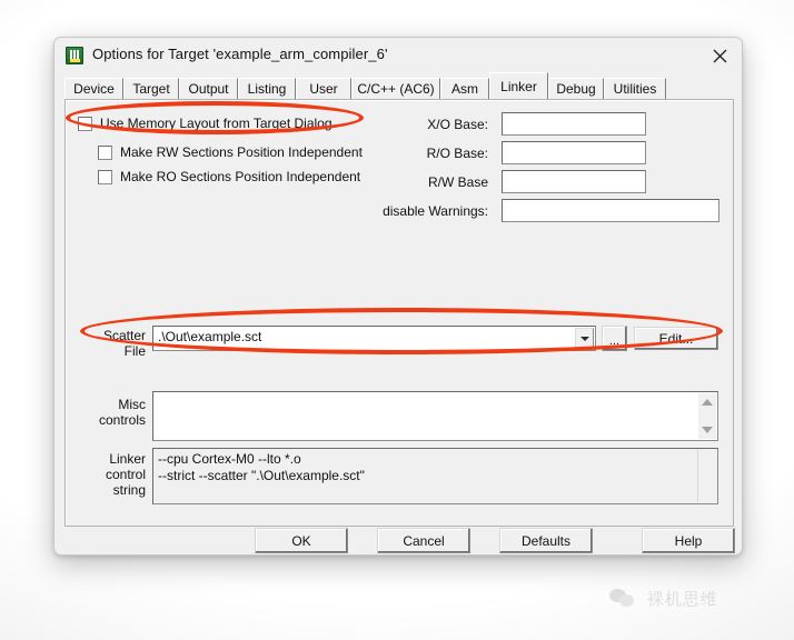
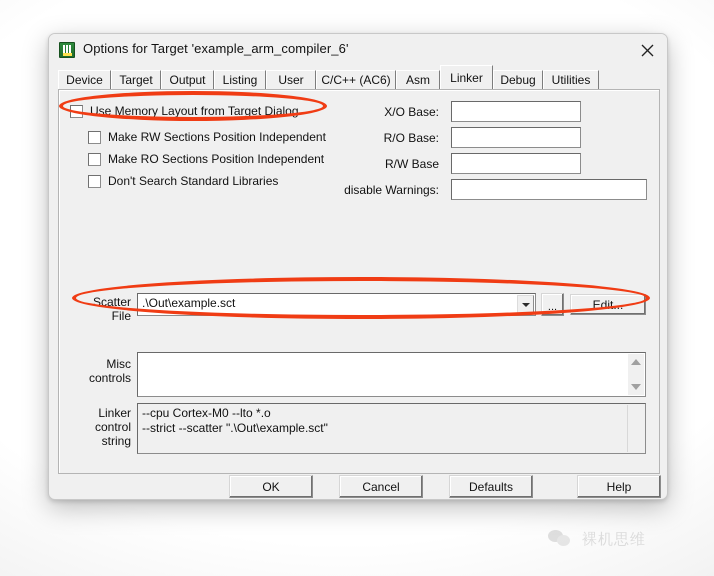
  Options for Target 'example_arm_compiler_6'
  Device
  Target
  Output
  Listing
  User
  C/C++ (AC6)
  Asm
  Linker
  Debug
  Utilities
  Use Memory Layout from Target Dialog
  Make RW Sections Position Independent
  Make RO Sections Position Independent
+ Don't Search Standard Libraries
  X/O Base:
  R/O Base:
  R/W Base
  disable Warnings:
  Scatter
  File
  .\Out\example.sct
  ...
  Edit...
  Misc
  controls
  Linker
  control
  string
  --cpu Cortex-M0 --lto *.o
  --strict --scatter ".\Out\example.sct"
  OK
  Cancel
  Defaults
  Help
  裸机思维
